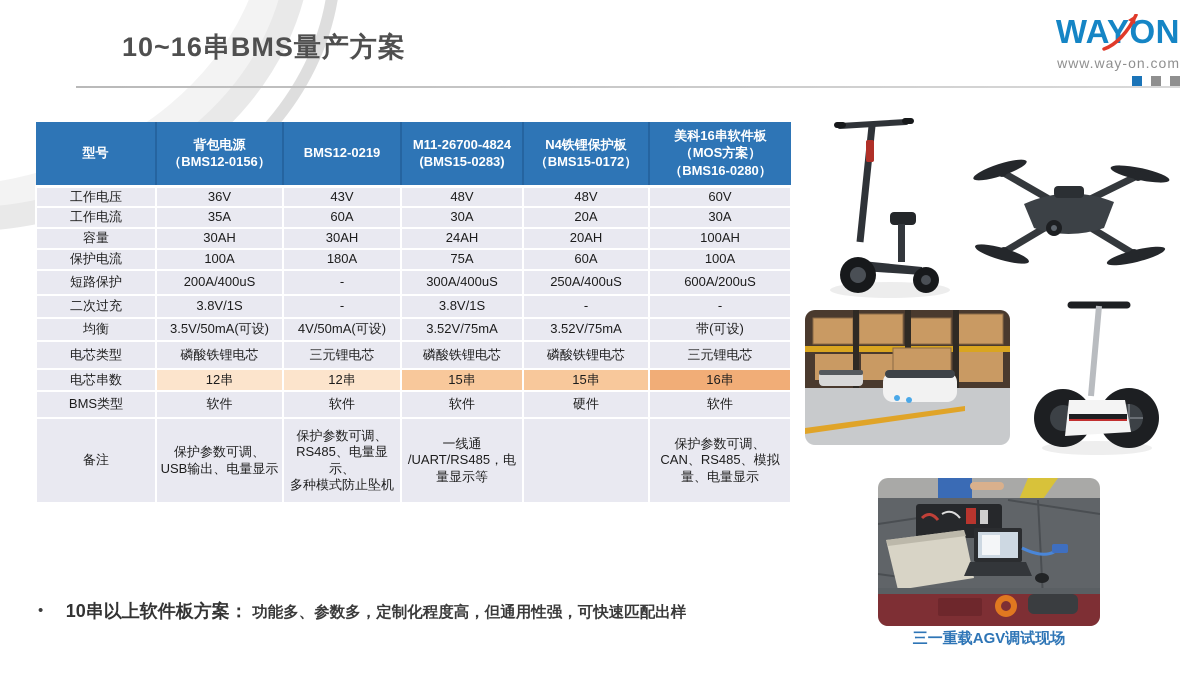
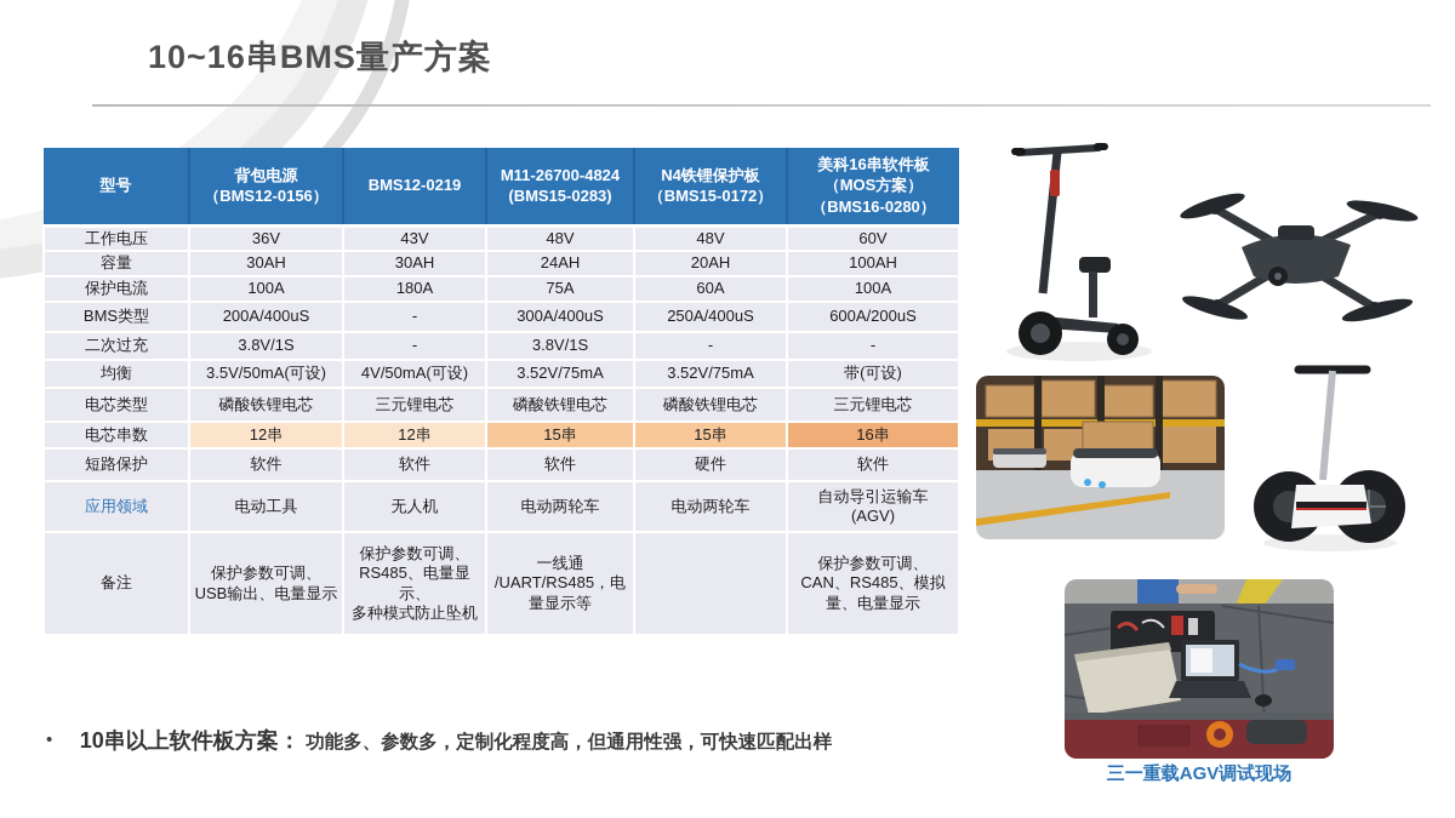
  10~16串BMS量产方案
- WAYON
- www.way-on.com
  型号	背包电源 （BMS12-0156）	BMS12-0219	M11-26700-4824 (BMS15-0283)	N4铁锂保护板 （BMS15-0172）	美科16串软件板 （MOS方案） （BMS16-0280）
  工作电压	36V	43V	48V	48V	60V
- 工作电流	35A	60A	30A	20A	30A
  容量	30AH	30AH	24AH	20AH	100AH
  保护电流	100A	180A	75A	60A	100A
- 短路保护	200A/400uS	-	300A/400uS	250A/400uS	600A/200uS
+ BMS类型	200A/400uS	-	300A/400uS	250A/400uS	600A/200uS
  二次过充	3.8V/1S	-	3.8V/1S	-	-
  均衡	3.5V/50mA(可设)	4V/50mA(可设)	3.52V/75mA	3.52V/75mA	带(可设)
  电芯类型	磷酸铁锂电芯	三元锂电芯	磷酸铁锂电芯	磷酸铁锂电芯	三元锂电芯
  电芯串数	12串	12串	15串	15串	16串
- BMS类型	软件	软件	软件	硬件	软件
+ 短路保护	软件	软件	软件	硬件	软件
+ 应用领域	电动工具	无人机	电动两轮车	电动两轮车	自动导引运输车 (AGV)
  备注	保护参数可调、 USB输出、电量显示	保护参数可调、 RS485、电量显示、 多种模式防止坠机	一线通 /UART/RS485，电量显示等		保护参数可调、 CAN、RS485、模拟量、电量显示
  三一重载AGV调试现场
  • 10串以上软件板方案： 功能多、参数多，定制化程度高，但通用性强，可快速匹配出样
